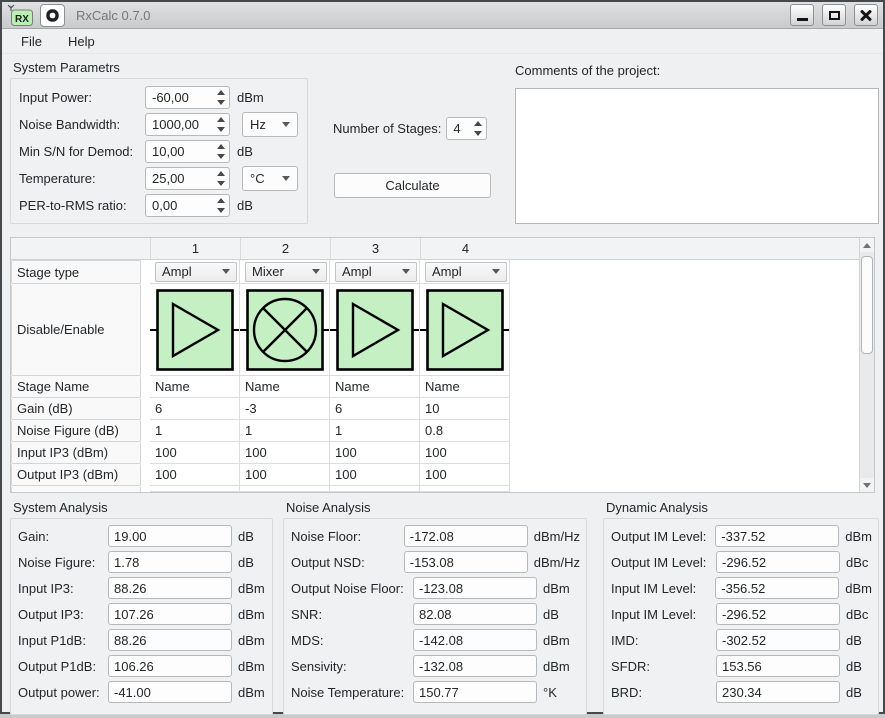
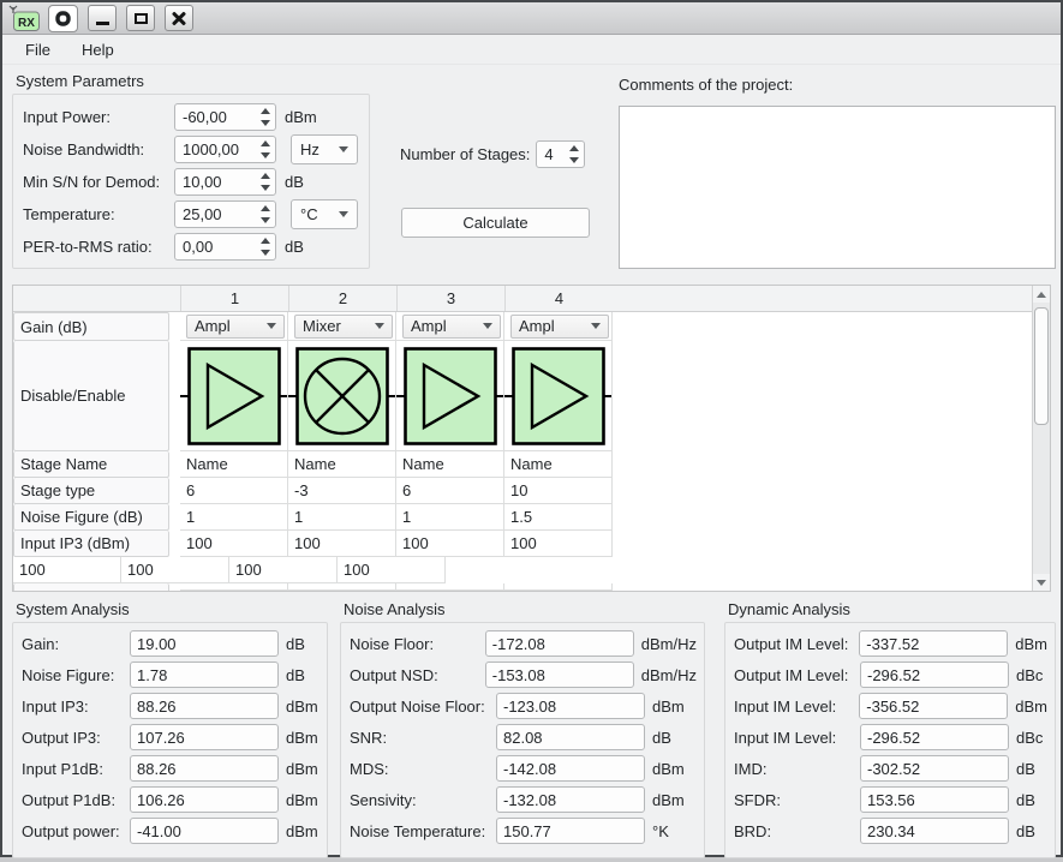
  RX
- RxCalc 0.7.0
  File
  Help
  System Parametrs
  Input Power:
  -60,00
  dBm
  Noise Bandwidth:
  1000,00
  Hz
  Min S/N for Demod:
  10,00
  dB
  Temperature:
  25,00
  °C
  PER-to-RMS ratio:
  0,00
  dB
  Number of Stages:
  4
  Calculate
  Comments of the project:
  1
  2
  3
  4
- Stage type
+ Gain (dB)
  Ampl
  Mixer
  Ampl
  Ampl
  Disable/Enable
  Stage Name
  Name
  Name
  Name
  Name
- Gain (dB)
+ Stage type
  6
  -3
  6
  10
  Noise Figure (dB)
  1
  1
  1
- 0.8
+ 1.5
  Input IP3 (dBm)
  100
  100
  100
  100
- Output IP3 (dBm)
  100
  100
  100
  100
  System Analysis
  Gain:
  19.00
  dB
  Noise Figure:
  1.78
  dB
  Input IP3:
  88.26
  dBm
  Output IP3:
  107.26
  dBm
  Input P1dB:
  88.26
  dBm
  Output P1dB:
  106.26
  dBm
  Output power:
  -41.00
  dBm
  Noise Analysis
  Noise Floor:
  -172.08
  dBm/Hz
  Output NSD:
  -153.08
  dBm/Hz
  Output Noise Floor:
  -123.08
  dBm
  SNR:
  82.08
  dB
  MDS:
  -142.08
  dBm
  Sensivity:
  -132.08
  dBm
  Noise Temperature:
  150.77
  °K
  Dynamic Analysis
  Output IM Level:
  -337.52
  dBm
  Output IM Level:
  -296.52
  dBc
  Input IM Level:
  -356.52
  dBm
  Input IM Level:
  -296.52
  dBc
  IMD:
  -302.52
  dB
  SFDR:
  153.56
  dB
  BRD:
  230.34
  dB
